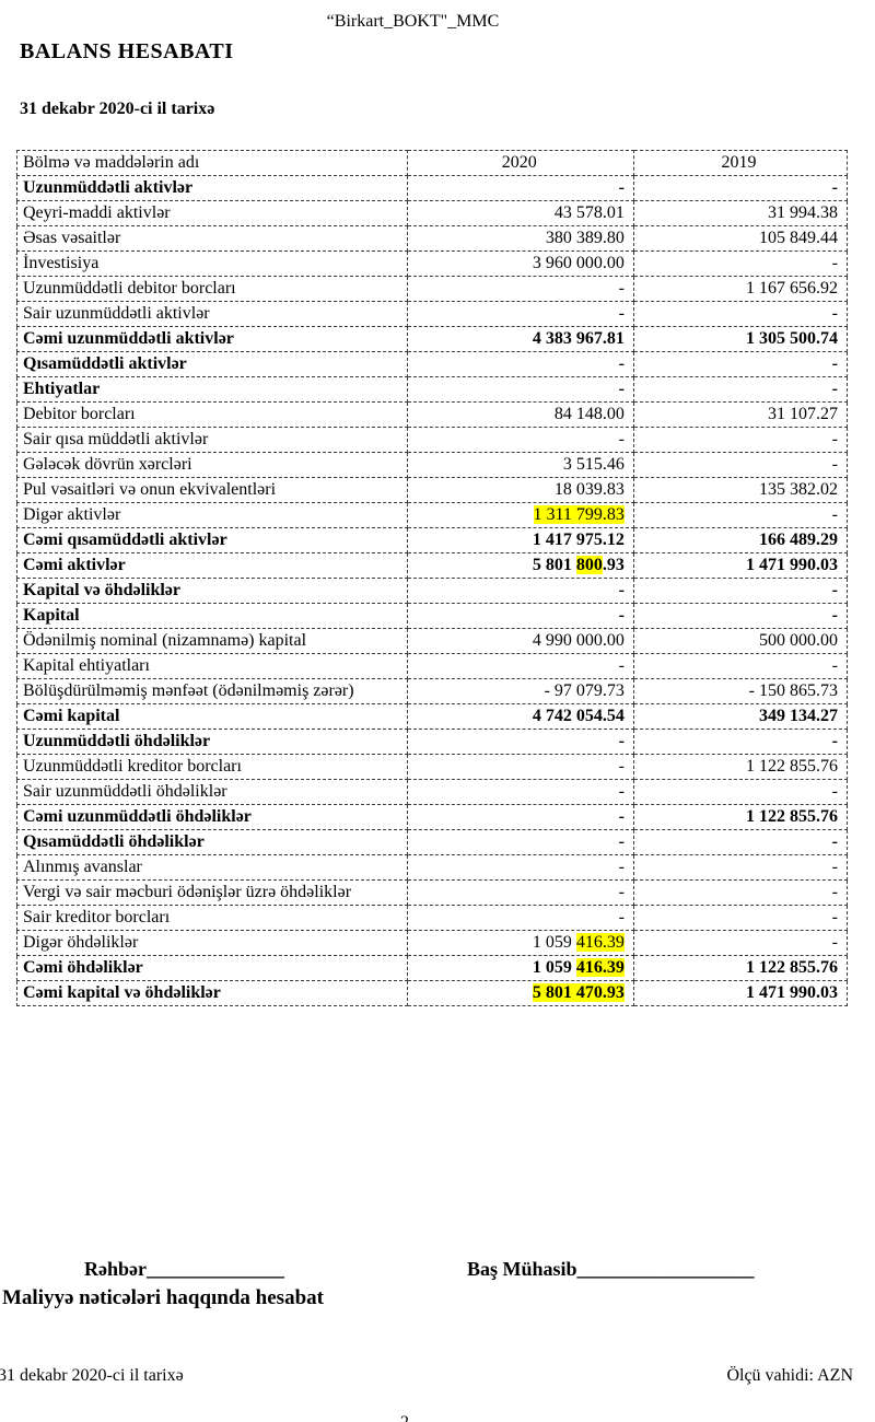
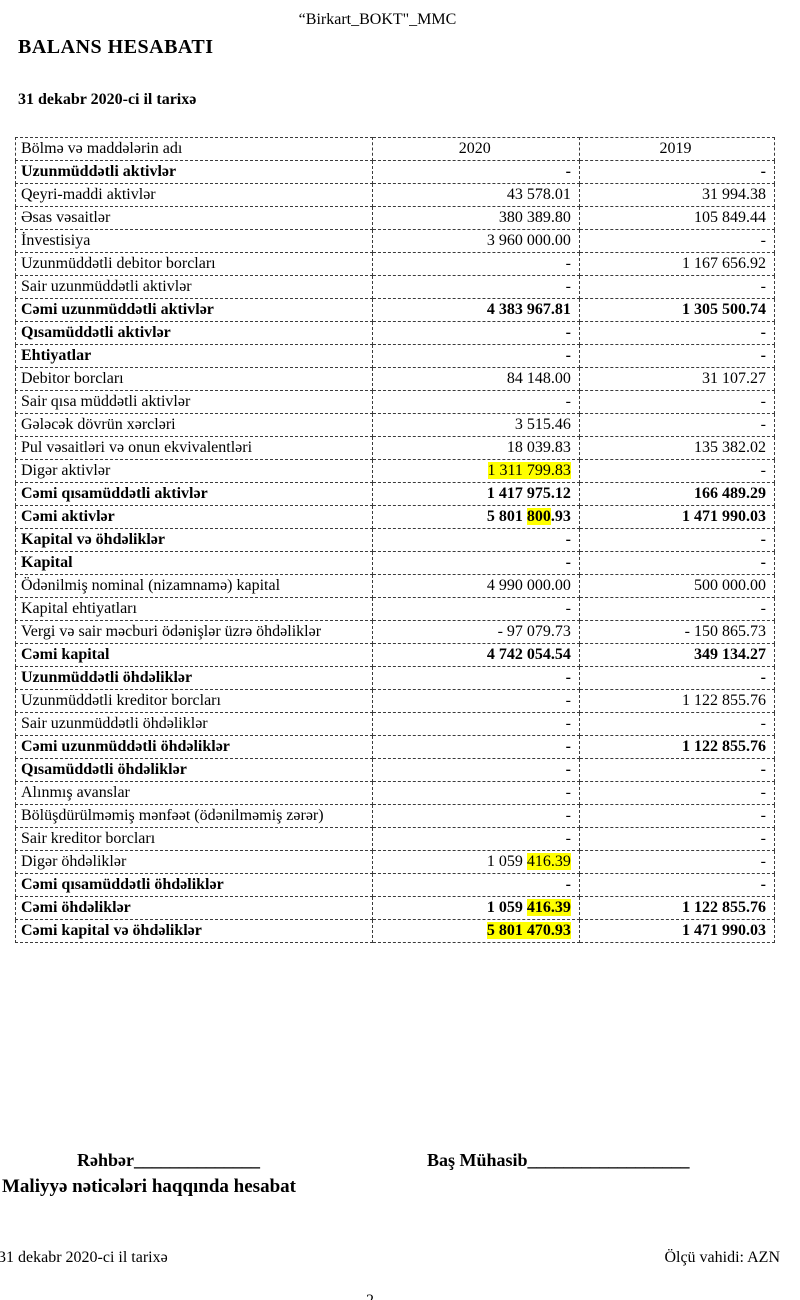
  “Birkart_BOKT"_MMC
  BALANS HESABATI
  31 dekabr 2020-ci il tarixə
  Bölmə və maddələrin adı	2020	2019
  Uzunmüddətli aktivlər	-	-
  Qeyri-maddi aktivlər	43 578.01	31 994.38
  Əsas vəsaitlər	380 389.80	105 849.44
  İnvestisiya	3 960 000.00	-
  Uzunmüddətli debitor borcları	-	1 167 656.92
  Sair uzunmüddətli aktivlər	-	-
  Cəmi uzunmüddətli aktivlər	4 383 967.81	1 305 500.74
  Qısamüddətli aktivlər	-	-
  Ehtiyatlar	-	-
  Debitor borcları	84 148.00	31 107.27
  Sair qısa müddətli aktivlər	-	-
  Gələcək dövrün xərcləri	3 515.46	-
  Pul vəsaitləri və onun ekvivalentləri	18 039.83	135 382.02
  Digər aktivlər	1 311 799.83	-
  Cəmi qısamüddətli aktivlər	1 417 975.12	166 489.29
  Cəmi aktivlər	5 801 800.93	1 471 990.03
  Kapital və öhdəliklər	-	-
  Kapital	-	-
  Ödənilmiş nominal (nizamnamə) kapital	4 990 000.00	500 000.00
  Kapital ehtiyatları	-	-
- Bölüşdürülməmiş mənfəət (ödənilməmiş zərər)	- 97 079.73	- 150 865.73
+ Vergi və sair məcburi ödənişlər üzrə öhdəliklər	- 97 079.73	- 150 865.73
  Cəmi kapital	4 742 054.54	349 134.27
  Uzunmüddətli öhdəliklər	-	-
  Uzunmüddətli kreditor borcları	-	1 122 855.76
  Sair uzunmüddətli öhdəliklər	-	-
  Cəmi uzunmüddətli öhdəliklər	-	1 122 855.76
  Qısamüddətli öhdəliklər	-	-
  Alınmış avanslar	-	-
- Vergi və sair məcburi ödənişlər üzrə öhdəliklər	-	-
+ Bölüşdürülməmiş mənfəət (ödənilməmiş zərər)	-	-
  Sair kreditor borcları	-	-
  Digər öhdəliklər	1 059 416.39	-
+ Cəmi qısamüddətli öhdəliklər	-	-
  Cəmi öhdəliklər	1 059 416.39	1 122 855.76
  Cəmi kapital və öhdəliklər	5 801 470.93	1 471 990.03
  Rəhbər______________
  Baş Mühasib__________________
  Maliyyə nəticələri haqqında hesabat
  31 dekabr 2020-ci il tarixə
  Ölçü vahidi: AZN
